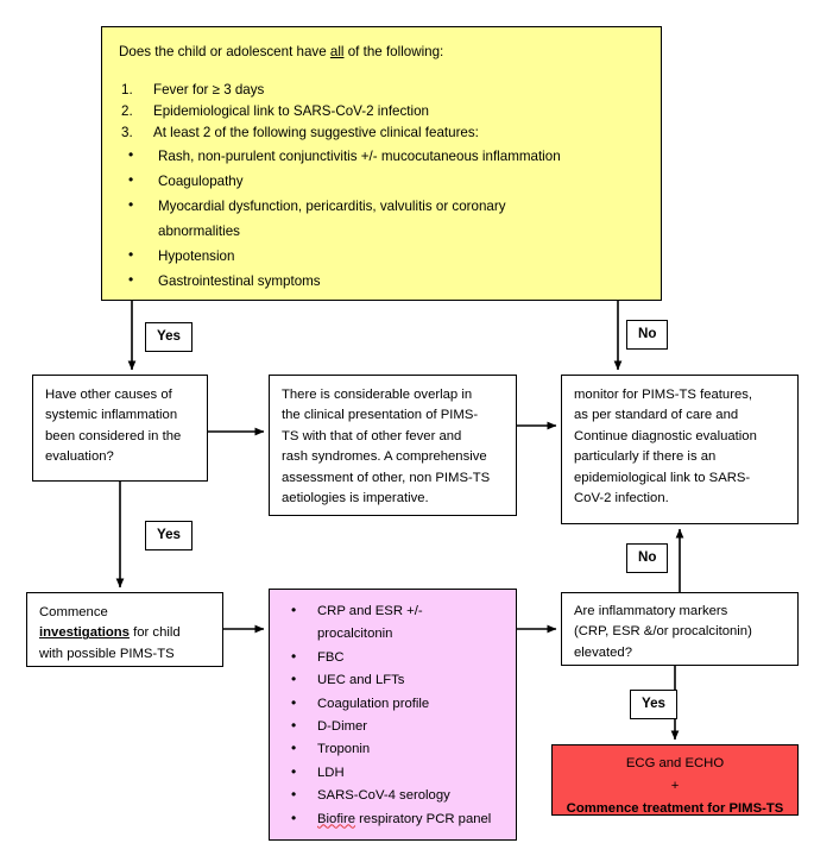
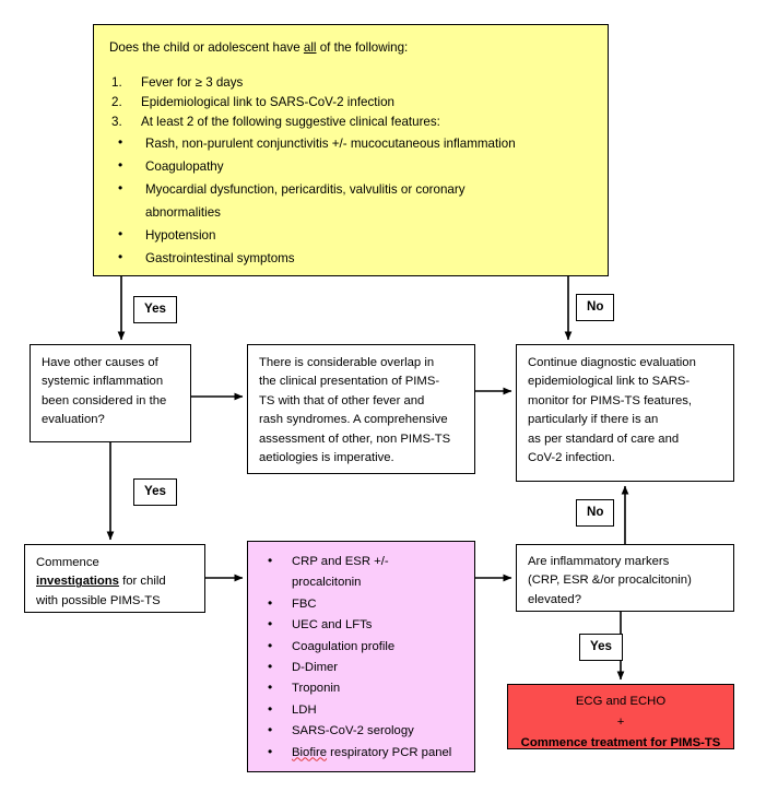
  Does the child or adolescent have all of the following:
  Fever for ≥ 3 days
  Epidemiological link to SARS-CoV-2 infection
  At least 2 of the following suggestive clinical features:
  Rash, non-purulent conjunctivitis +/- mucocutaneous inflammation
  Coagulopathy
  Myocardial dysfunction, pericarditis, valvulitis or coronary
  abnormalities
  Hypotension
  Gastrointestinal symptoms
  Yes
  No
  Yes
  No
  Yes
  Have other causes of
  systemic inflammation
  been considered in the
  evaluation?
  There is considerable overlap in
  the clinical presentation of PIMS-
  TS with that of other fever and
  rash syndromes. A comprehensive
  assessment of other, non PIMS-TS
  aetiologies is imperative.
- monitor for PIMS-TS features,
+ Continue diagnostic evaluation
- as per standard of care and
+ epidemiological link to SARS-
- Continue diagnostic evaluation
+ monitor for PIMS-TS features,
  particularly if there is an
- epidemiological link to SARS-
+ as per standard of care and
  CoV-2 infection.
  Commence
  investigations for child
  with possible PIMS-TS
  CRP and ESR +/-
  procalcitonin
  FBC
  UEC and LFTs
  Coagulation profile
  D-Dimer
  Troponin
  LDH
- SARS-CoV-4 serology
+ SARS-CoV-2 serology
  Biofire respiratory PCR panel
  Are inflammatory markers
  (CRP, ESR &/or procalcitonin)
  elevated?
  ECG and ECHO
  +
  Commence treatment for PIMS-TS
